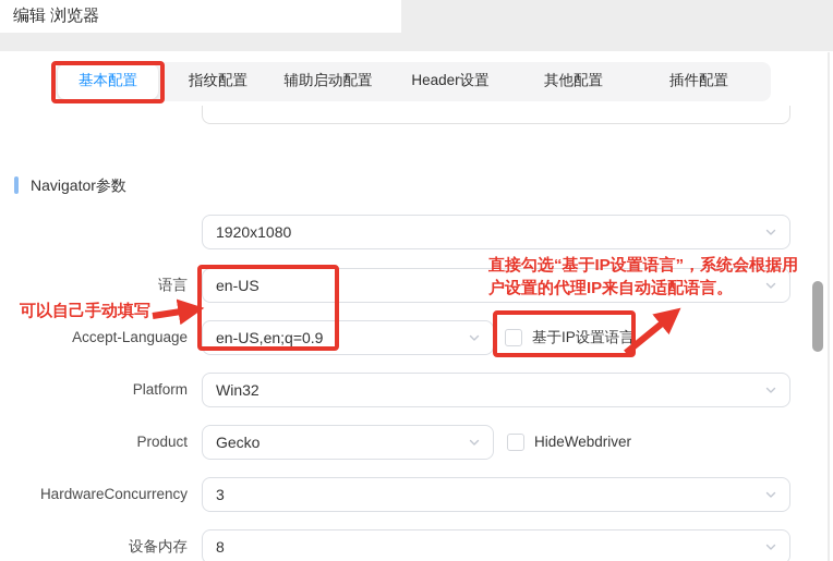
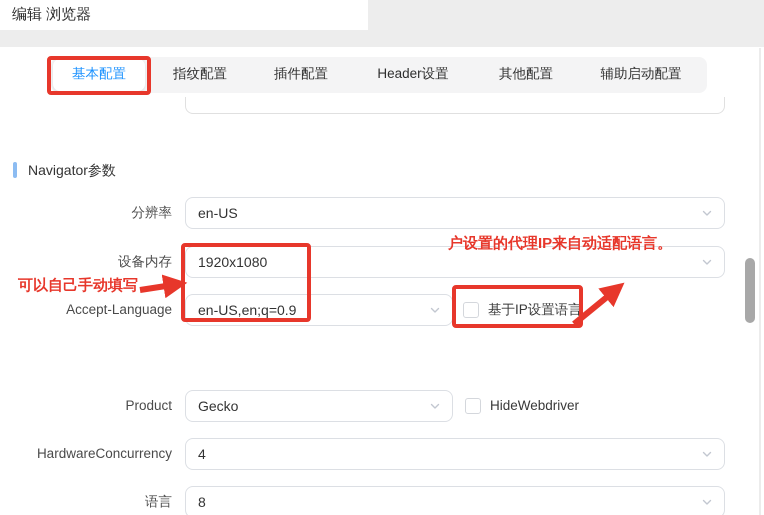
  编辑 浏览器
  基本配置
  指纹配置
- 辅助启动配置
+ 插件配置
  Header设置
  其他配置
- 插件配置
+ 辅助启动配置
  Navigator参数
+ 分辨率
- 1920x1080
+ en-US
- 语言
+ 设备内存
- en-US
+ 1920x1080
  Accept-Language
  en-US,en;q=0.9
  基于IP设置语言
- Platform
- Win32
  Product
  Gecko
  HideWebdriver
  HardwareConcurrency
- 3
+ 4
- 设备内存
+ 语言
  8
  可以自己手动填写
- 直接勾选“基于IP设置语言”，系统会根据用
  户设置的代理IP来自动适配语言。
